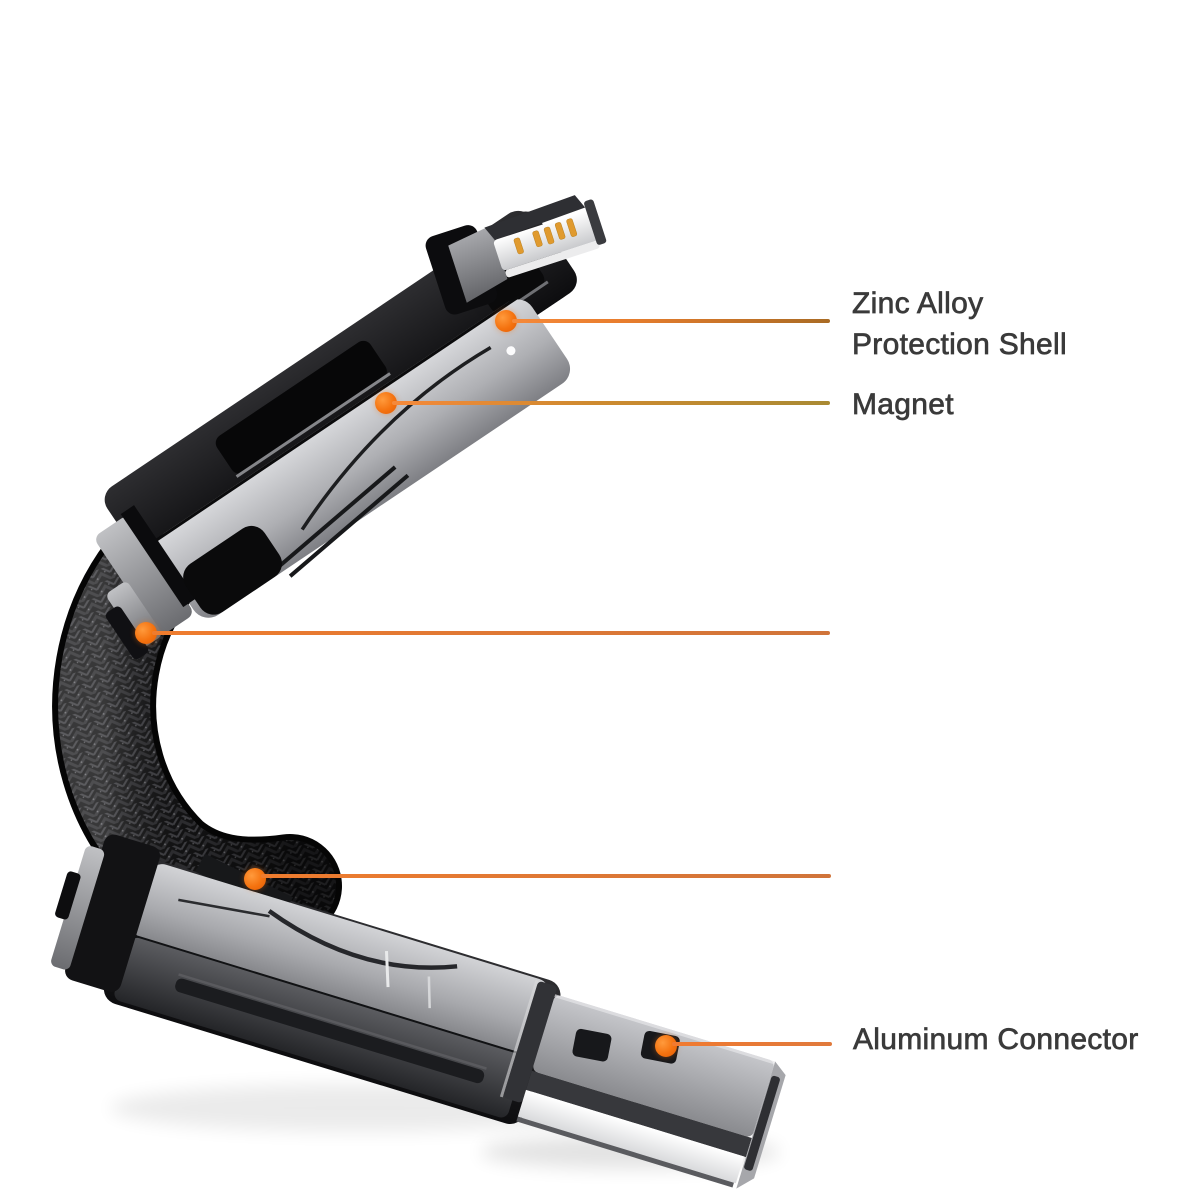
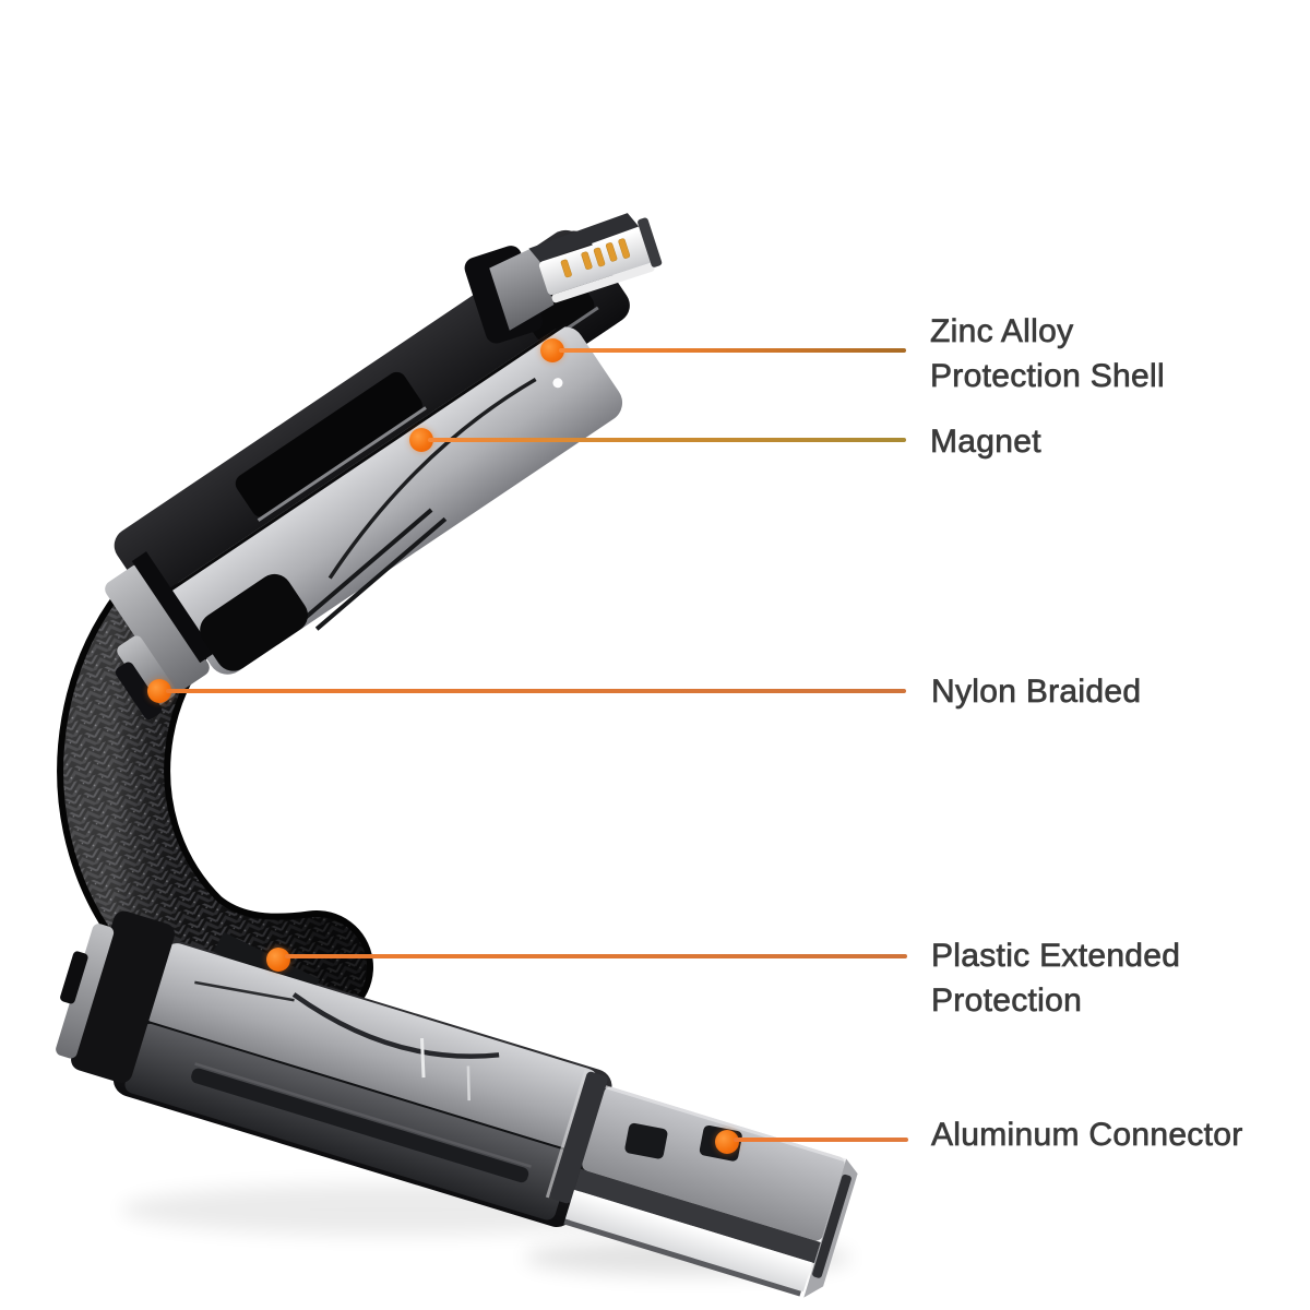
  Zinc Alloy
  Protection Shell
  Magnet
+ Nylon Braided
+ Plastic Extended
+ Protection
  Aluminum Connector
